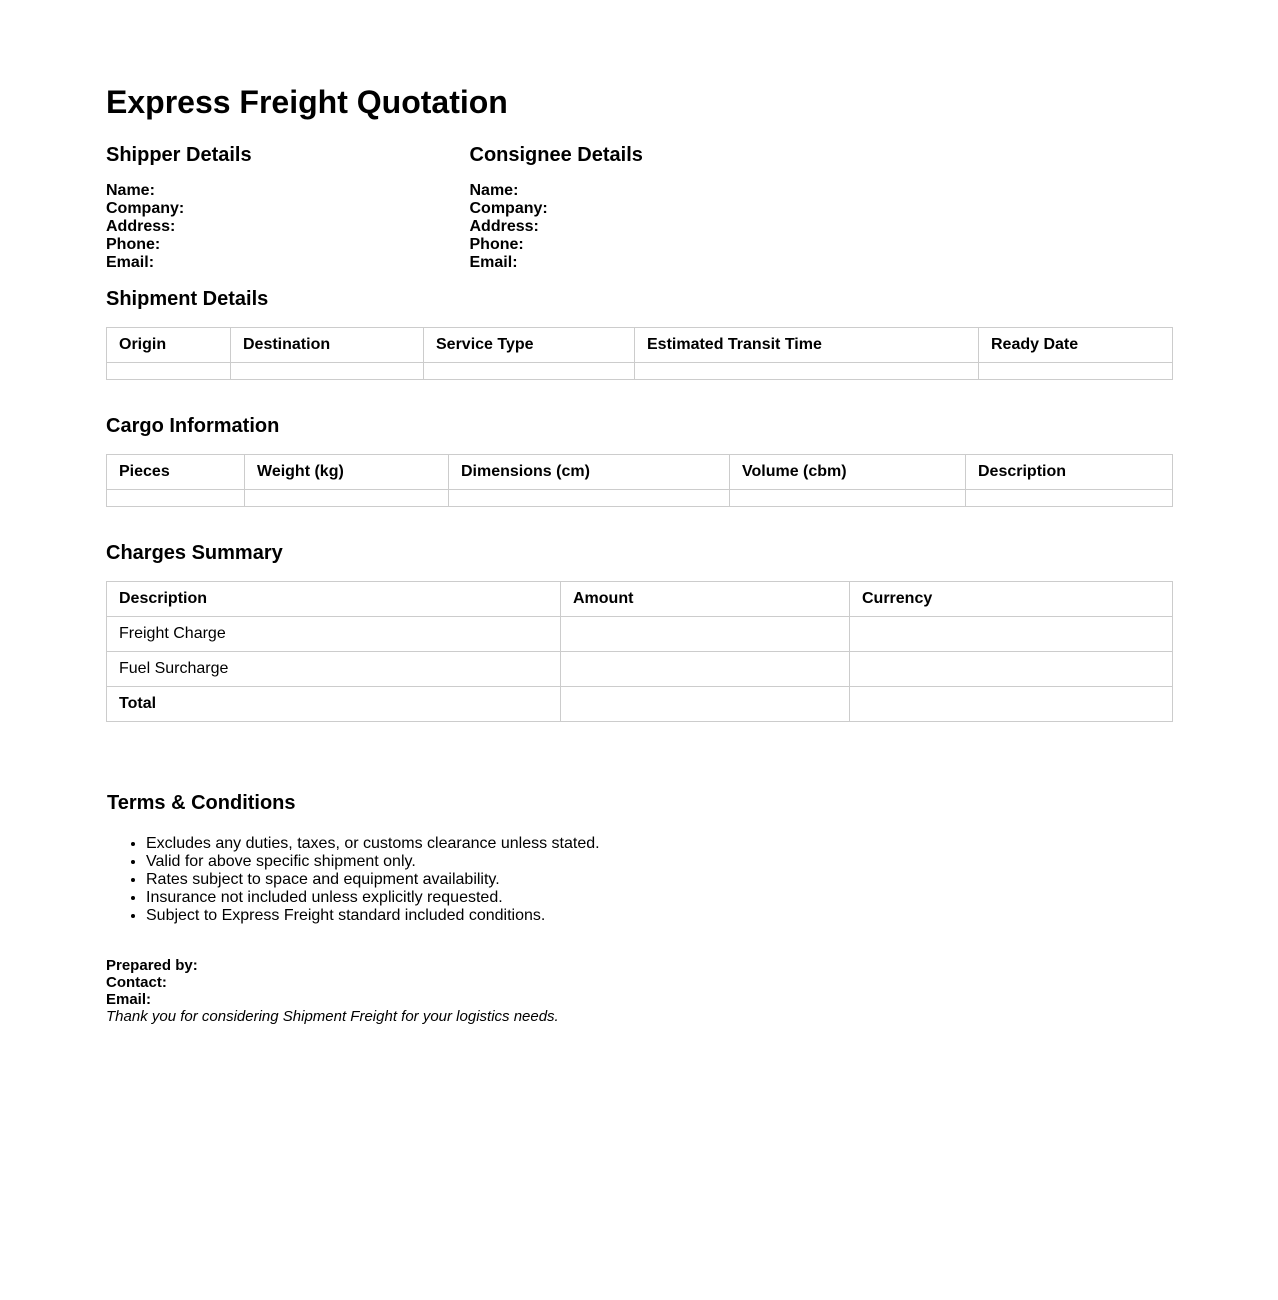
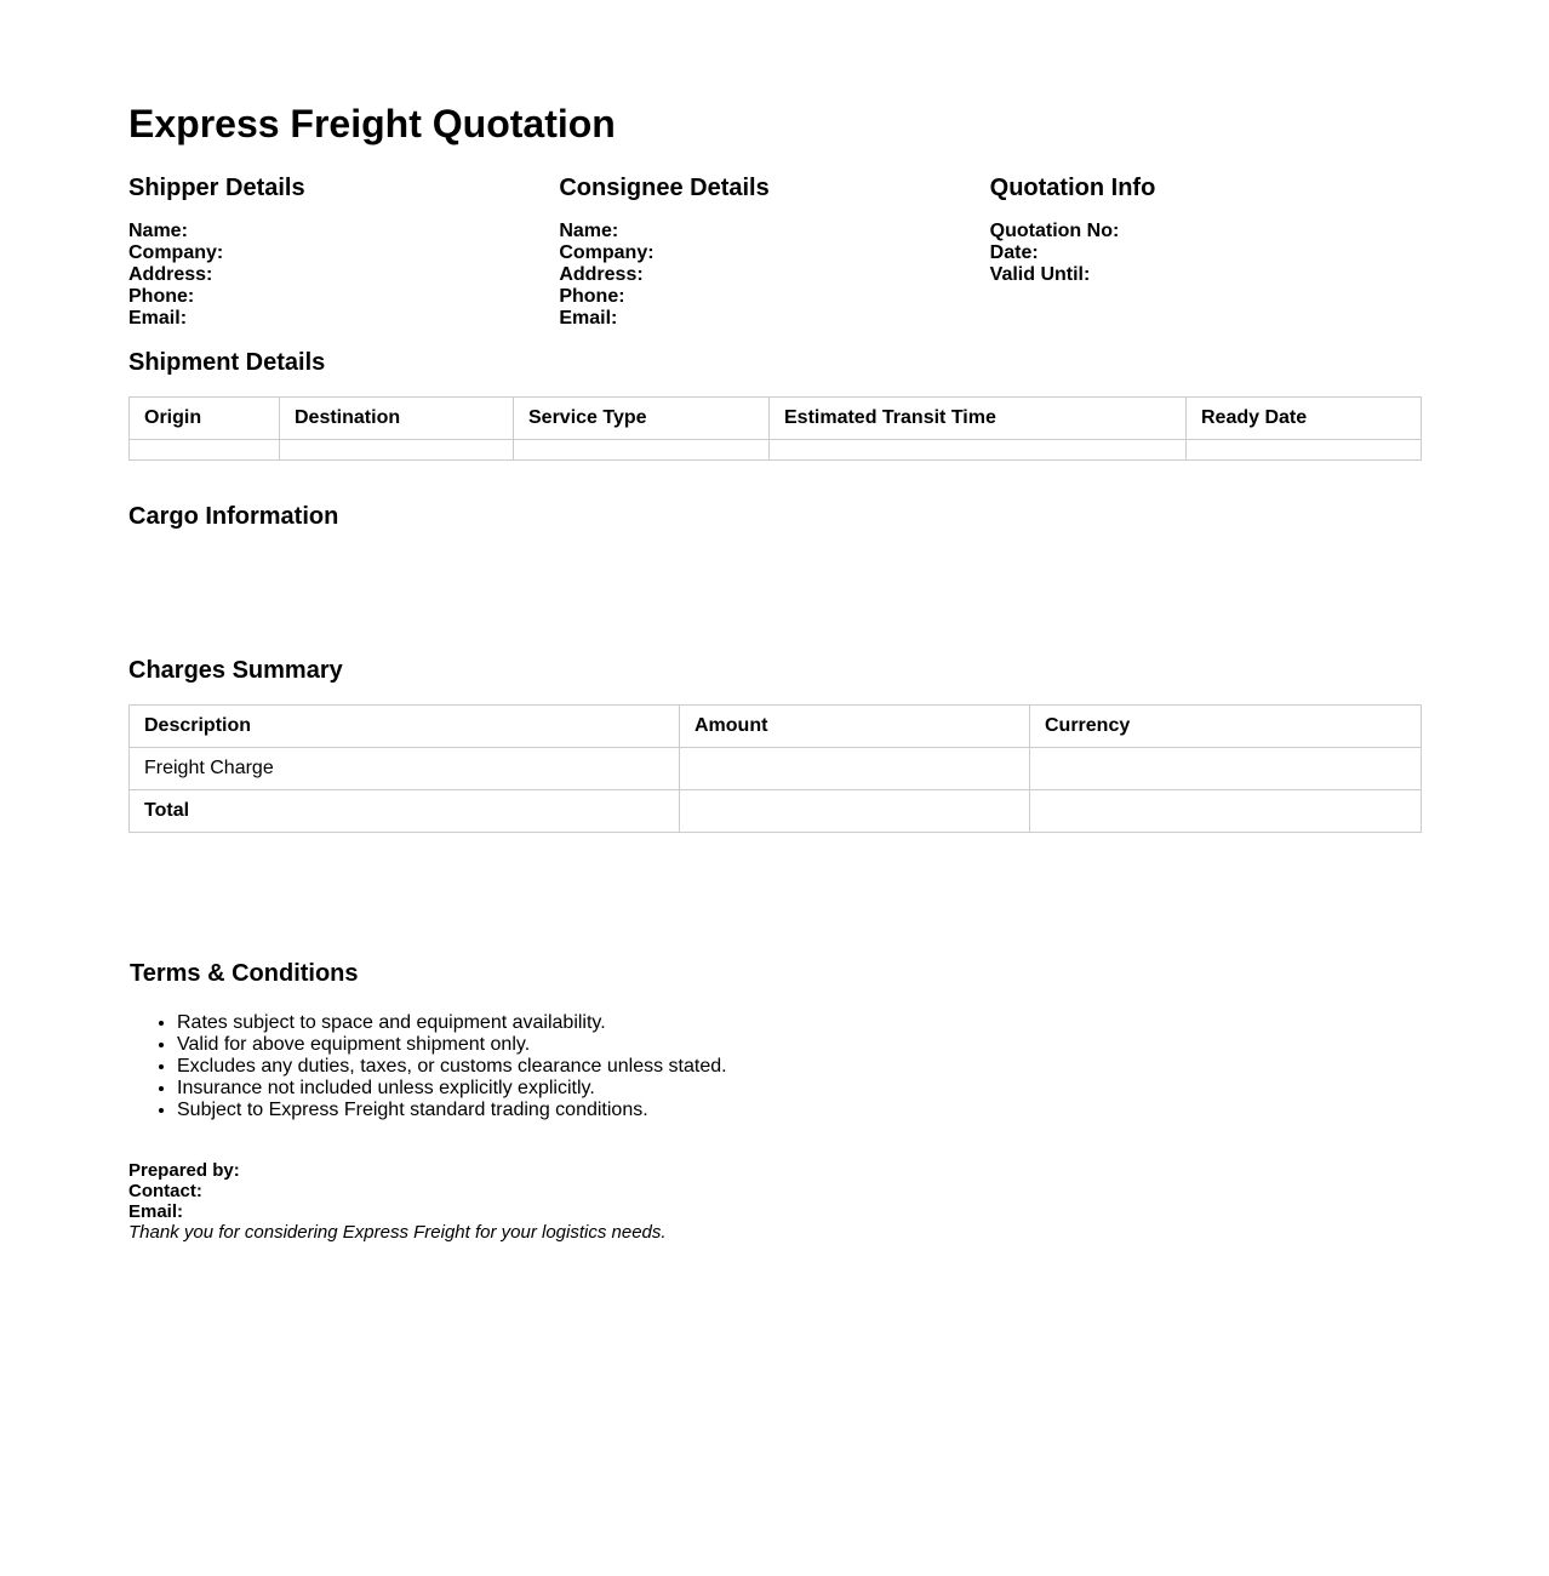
  Express Freight Quotation
  Shipper Details
  Name:
  Company:
  Address:
  Phone:
  Email:
  Consignee Details
  Name:
  Company:
  Address:
  Phone:
  Email:
+ Quotation Info
+ Quotation No:
+ Date:
+ Valid Until:
  Shipment Details
  Origin	Destination	Service Type	Estimated Transit Time	Ready Date
  Cargo Information
- Pieces	Weight (kg)	Dimensions (cm)	Volume (cbm)	Description
  Charges Summary
  Description	Amount	Currency
  Freight Charge
- Fuel Surcharge
  Total
  Terms & Conditions
- Excludes any duties, taxes, or customs clearance unless stated.
+ Rates subject to space and equipment availability.
- Valid for above specific shipment only.
+ Valid for above equipment shipment only.
- Rates subject to space and equipment availability.
+ Excludes any duties, taxes, or customs clearance unless stated.
- Insurance not included unless explicitly requested.
+ Insurance not included unless explicitly explicitly.
- Subject to Express Freight standard included conditions.
+ Subject to Express Freight standard trading conditions.
  Prepared by:
  Contact:
  Email:
- Thank you for considering Shipment Freight for your logistics needs.
+ Thank you for considering Express Freight for your logistics needs.
